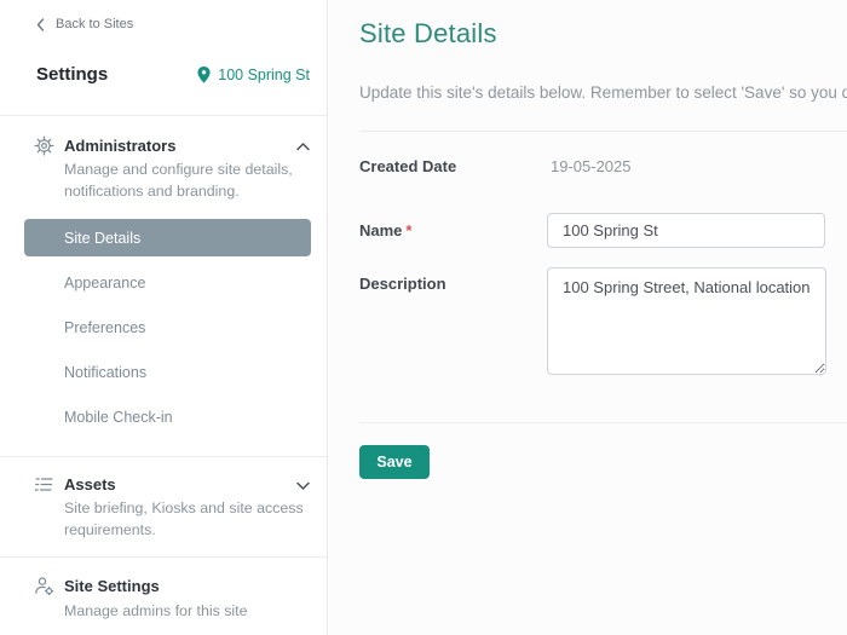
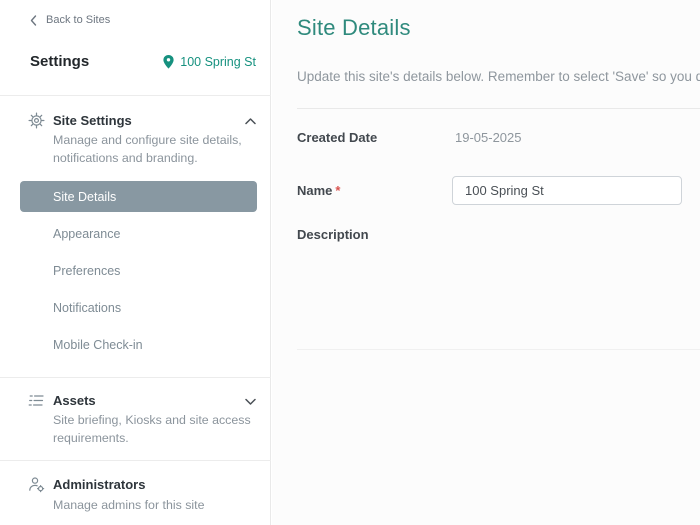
  Back to Sites
  Settings
  100 Spring St
- Administrators
+ Site Settings
  Manage and configure site details, notifications and branding.
  Site Details
  Appearance
  Preferences
  Notifications
  Mobile Check-in
  Assets
  Site briefing, Kiosks and site access requirements.
- Site Settings
+ Administrators
  Manage admins for this site
  Site Details
  Update this site's details below. Remember to select 'Save' so you d
  Created Date
  19-05-2025
  Name *
  100 Spring St
  Description
- 100 Spring Street, National location
- Save
